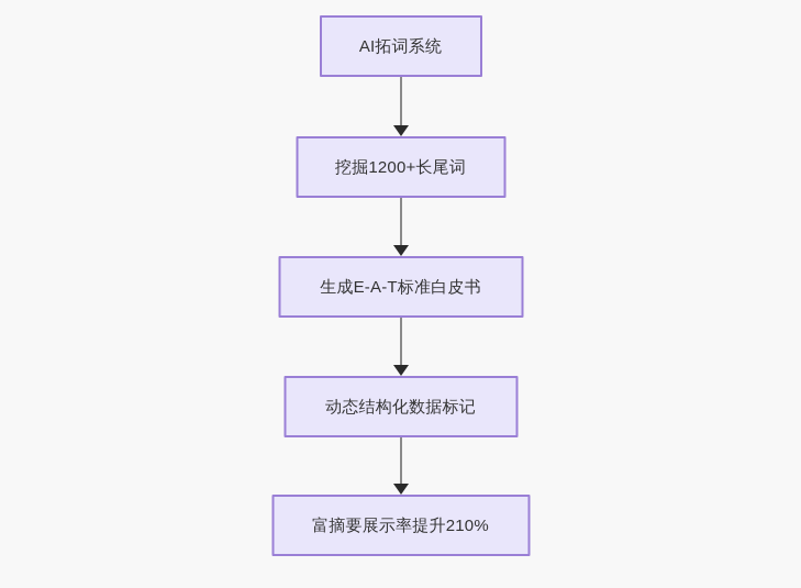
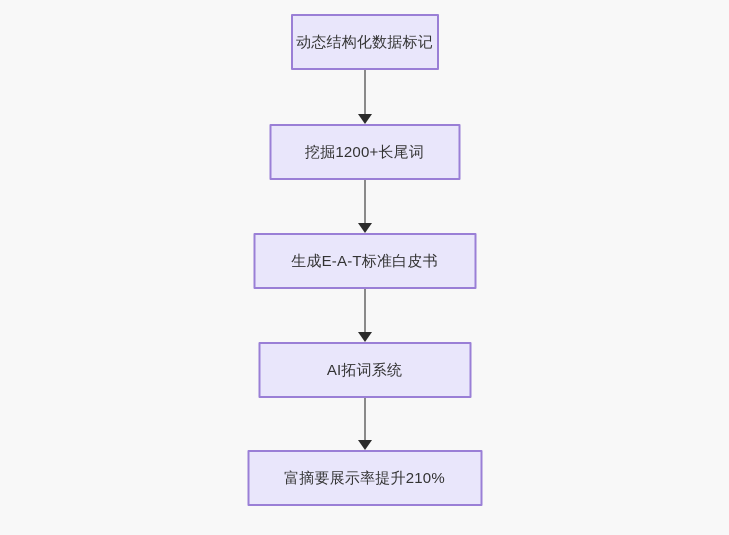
- AI拓词系统
+ 动态结构化数据标记
  挖掘1200+长尾词
  生成E-A-T标准白皮书
- 动态结构化数据标记
+ AI拓词系统
  富摘要展示率提升210%
